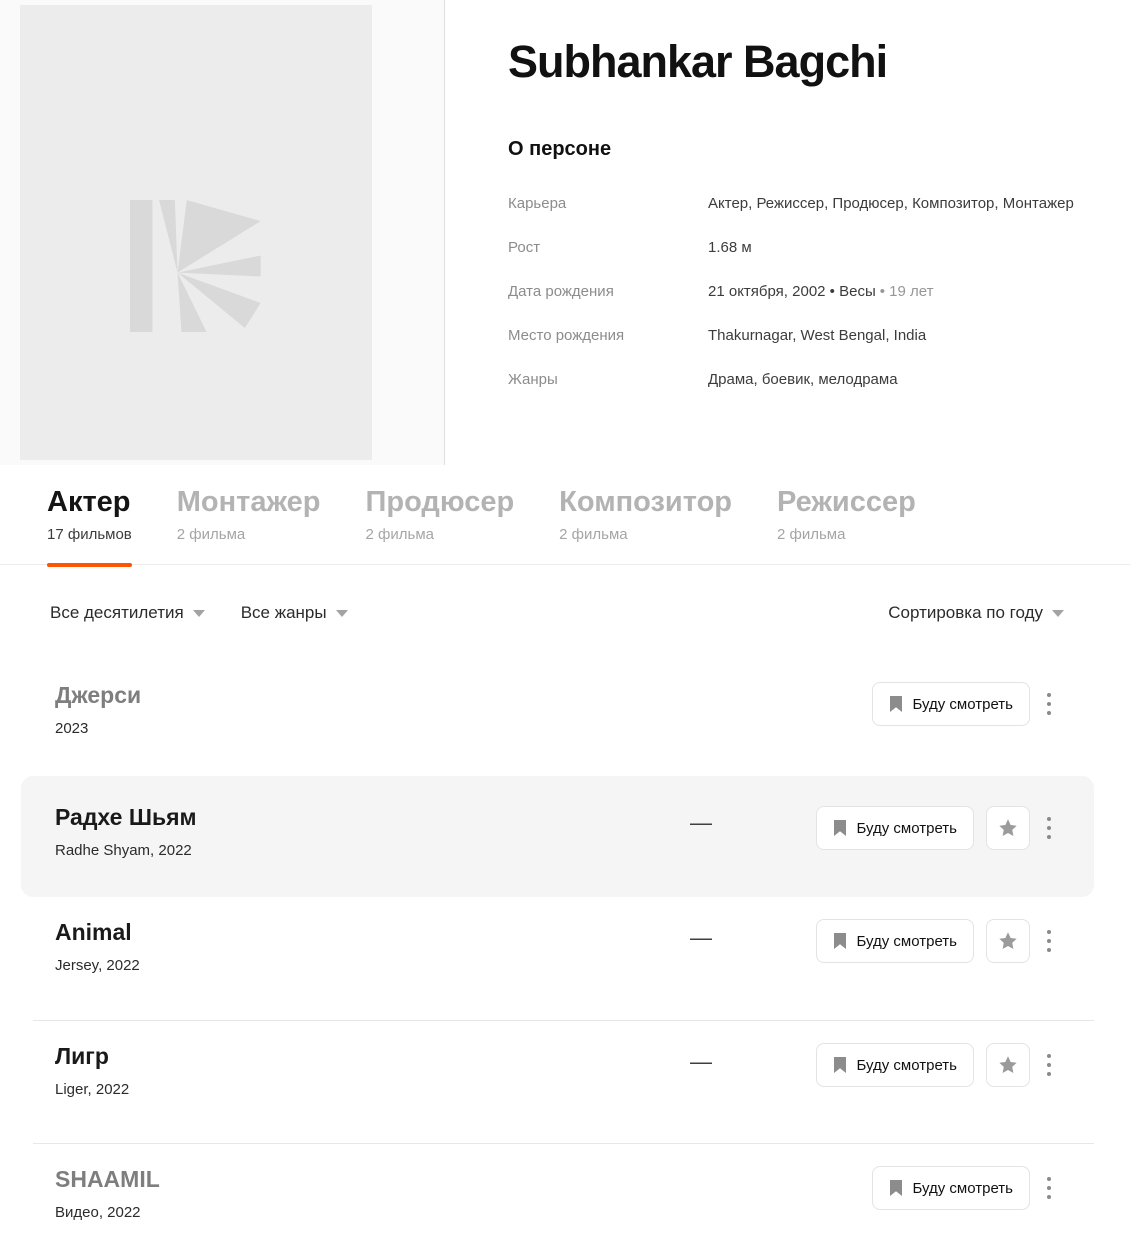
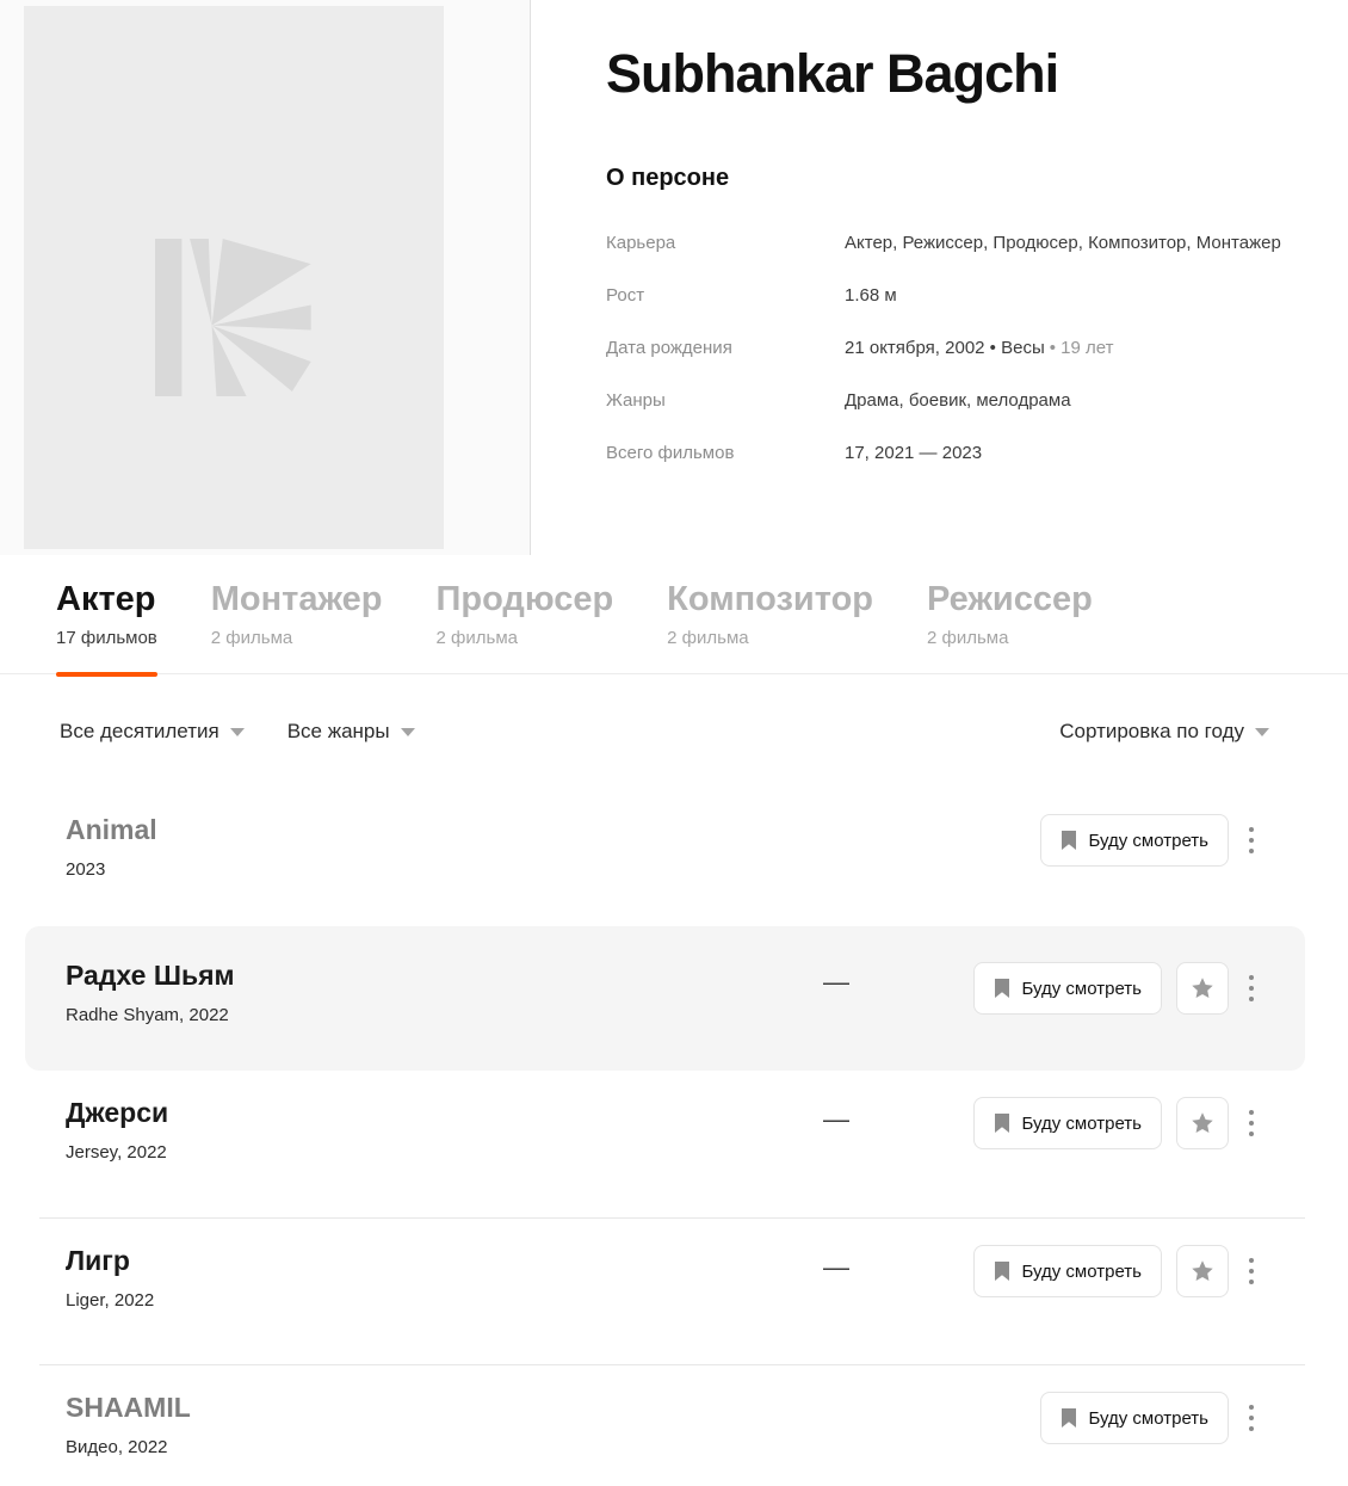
  Subhankar Bagchi
  О персоне
  Карьера
  Актер, Режиссер, Продюсер, Композитор, Монтажер
  Рост
  1.68 м
  Дата рождения
  21 октября, 2002 • Весы
  • 19 лет
- Место рождения
- Thakurnagar, West Bengal, India
  Жанры
  Драма, боевик, мелодрама
+ Всего фильмов
+ 17, 2021 — 2023
  Актер
  17 фильмов
  Монтажер
  2 фильма
  Продюсер
  2 фильма
  Композитор
  2 фильма
  Режиссер
  2 фильма
  Все десятилетия
  Все жанры
  Сортировка по году
- Джерси
+ Animal
  2023
  Буду смотреть
  Радхе Шьям
  Radhe Shyam, 2022
  —
  Буду смотреть
- Animal
+ Джерси
  Jersey, 2022
  —
  Буду смотреть
  Лигр
  Liger, 2022
  —
  Буду смотреть
  SHAAMIL
  Видео, 2022
  Буду смотреть
